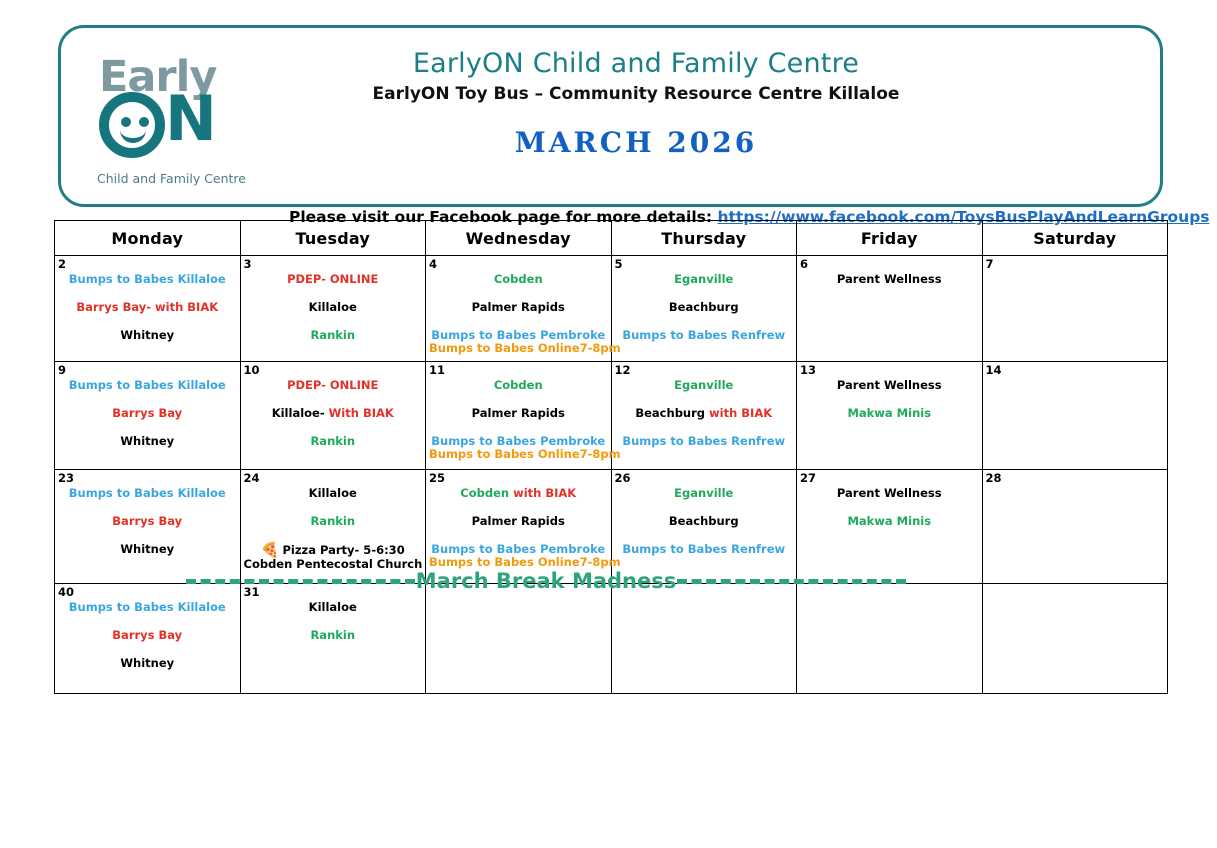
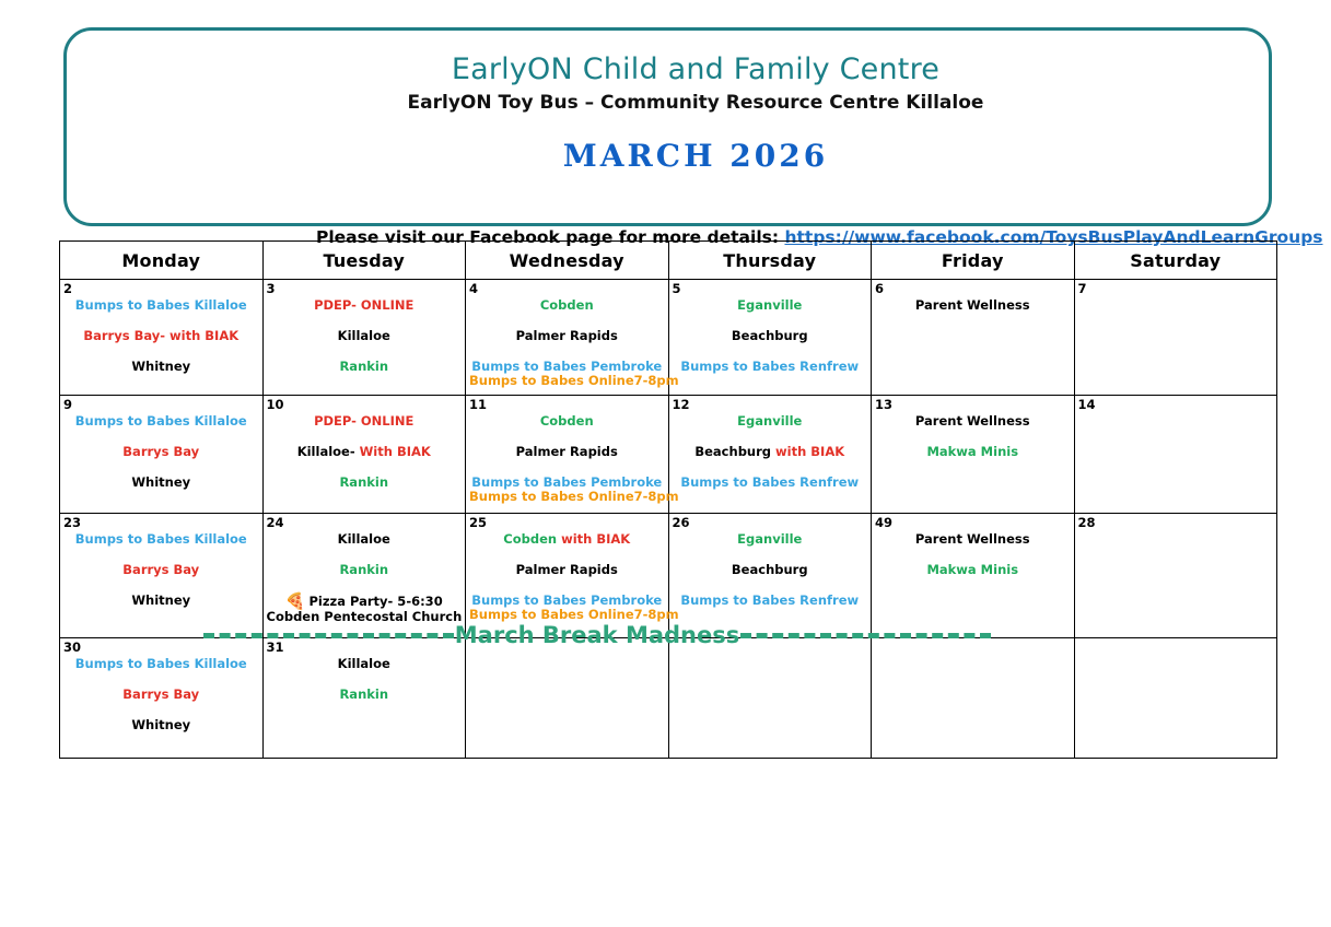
- Early
- N
- Child and Family Centre
  EarlyON Child and Family Centre
  EarlyON Toy Bus – Community Resource Centre Killaloe
  MARCH 2026
  Please visit our Facebook page for more details: https://www.facebook.com/ToysBusPlayAndLearnGroups
  Monday	Tuesday	Wednesday	Thursday	Friday	Saturday
  2Bumps to Babes KillaloeBarrys Bay- with BIAKWhitney	3PDEP- ONLINEKillaloeRankin	4CobdenPalmer RapidsBumps to Babes PembrokeBumps to Babes Online7-8p	5EganvilleBeachburgBumps to Babes Renfrew	6Parent Wellness	7
  9Bumps to Babes KillaloeBarrys BayWhitney	10PDEP- ONLINEKillaloe- With BIAKRankin	11CobdenPalmer RapidsBumps to Babes PembrokeBumps to Babes Online7-8p	12EganvilleBeachburg with BIAKBumps to Babes Renfrew	13Parent WellnessMakwa Minis	14
- 23Bumps to Babes KillaloeBarrys BayWhitney	24KillaloeRankin🍕 Pizza Party- 5-6:30Cobden Pentecostal Church	25Cobden with BIAKPalmer RapidsBumps to Babes PembrokeBumps to Babes Online7-8p	26EganvilleBeachburgBumps to Babes Renfrew	27Parent WellnessMakwa Minis	28
+ 23Bumps to Babes KillaloeBarrys BayWhitney	24KillaloeRankin🍕 Pizza Party- 5-6:30Cobden Pentecostal Church	25Cobden with BIAKPalmer RapidsBumps to Babes PembrokeBumps to Babes Online7-8p	26EganvilleBeachburgBumps to Babes Renfrew	49Parent WellnessMakwa Minis	28
- 40Bumps to Babes KillaloeBarrys BayWhitney	31KillaloeRankin
+ 30Bumps to Babes KillaloeBarrys BayWhitney	31KillaloeRankin
  March Break Madness
